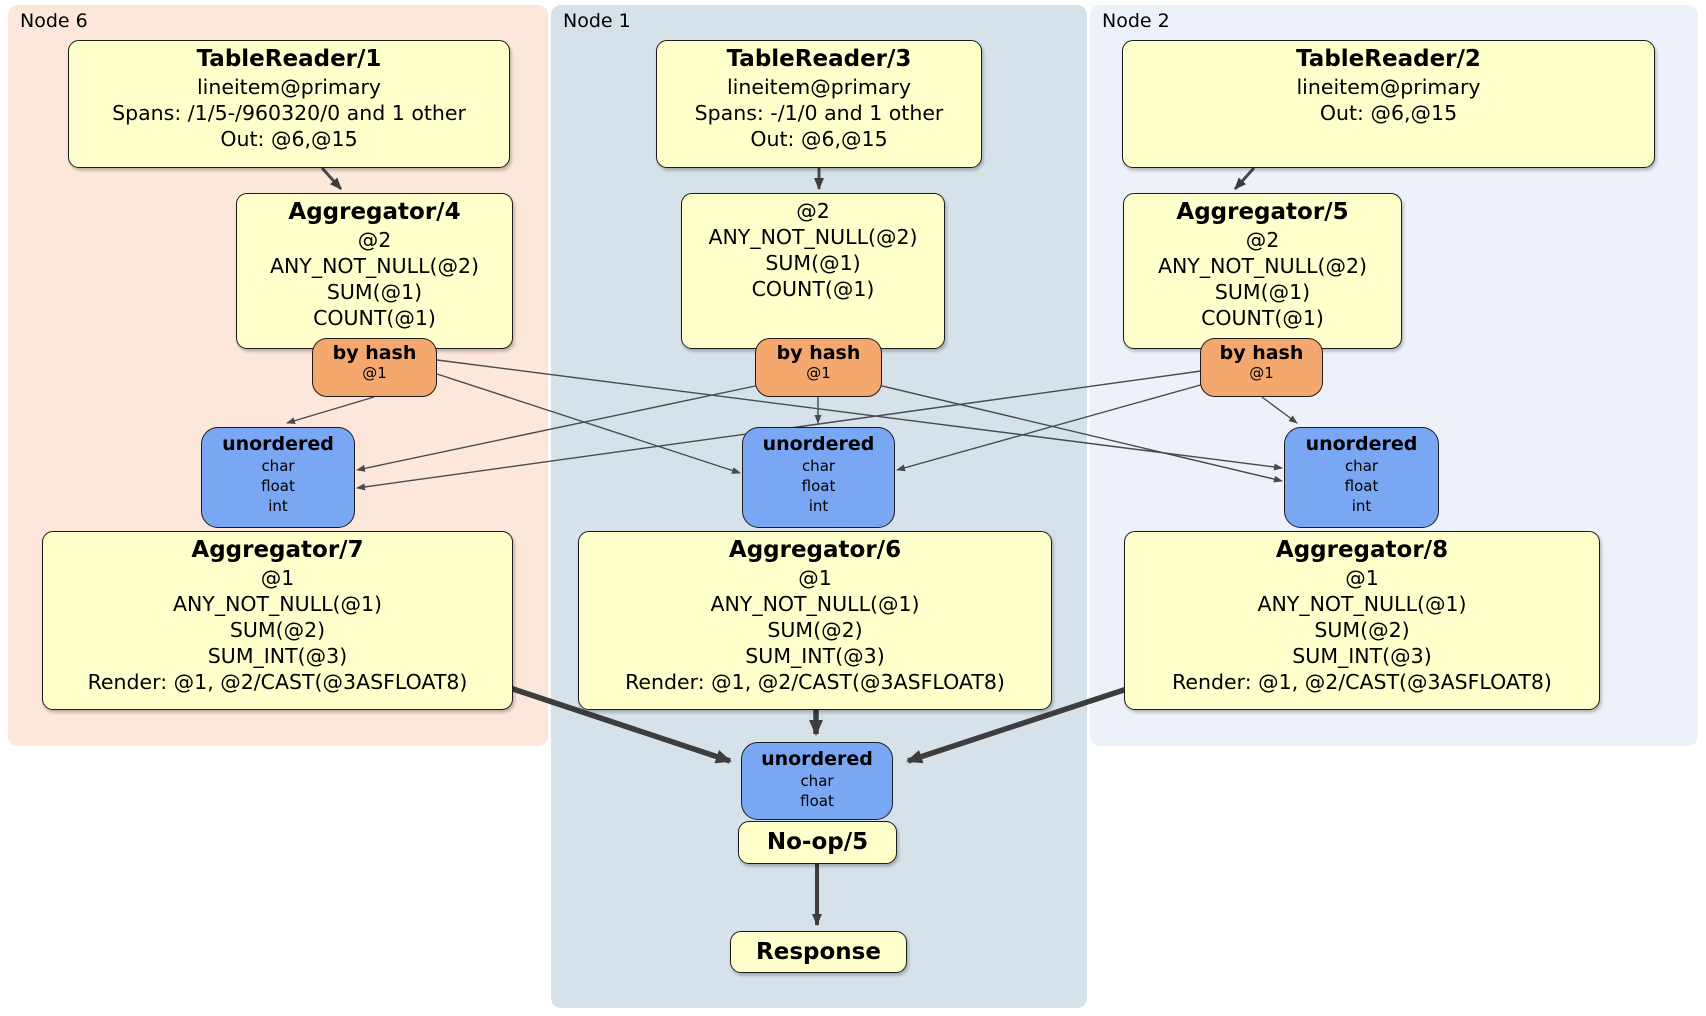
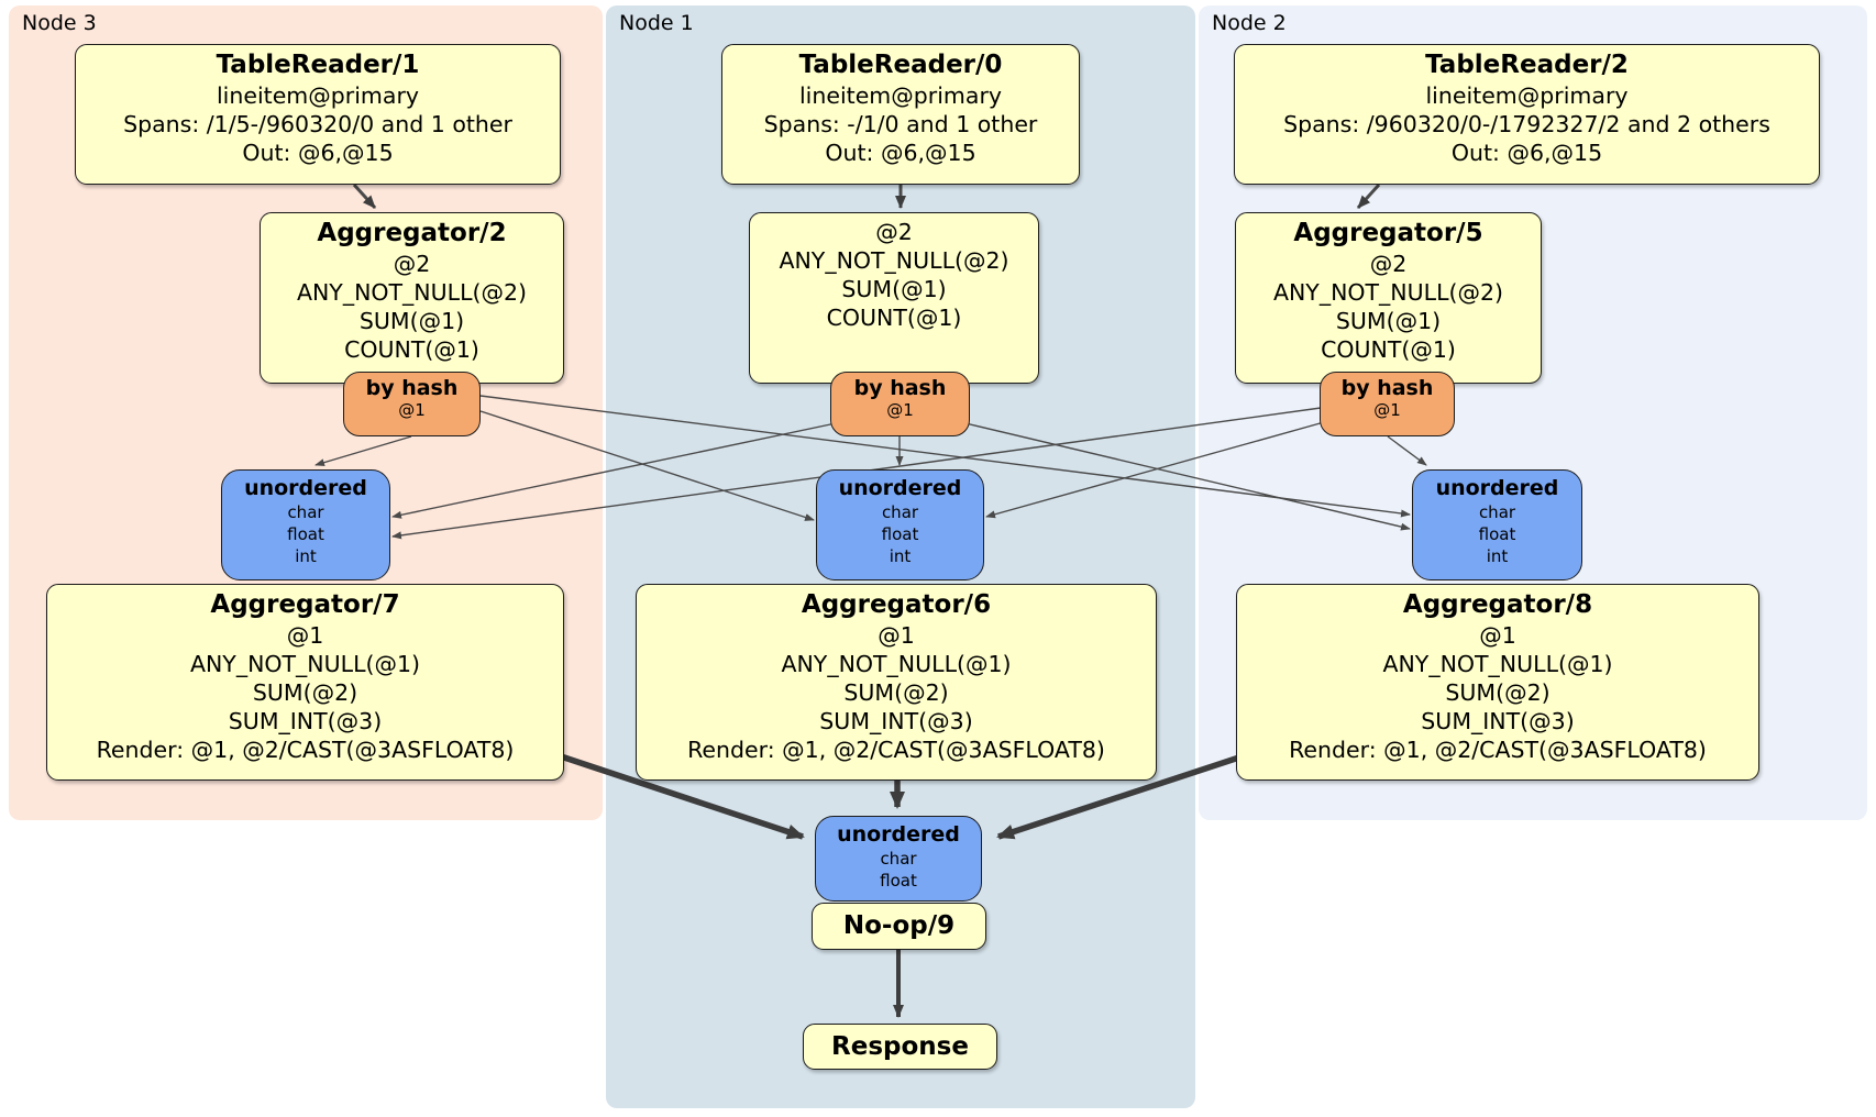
- Node 6
+ Node 3
  Node 1
  Node 2
  TableReader/1
  lineitem@primary
  Spans: /1/5-/960320/0 and 1 other
  Out: @6,@15
- TableReader/3
+ TableReader/0
  lineitem@primary
  Spans: -/1/0 and 1 other
  Out: @6,@15
  TableReader/2
  lineitem@primary
+ Spans: /960320/0-/1792327/2 and 2 others
  Out: @6,@15
- Aggregator/4
+ Aggregator/2
  @2
  ANY_NOT_NULL(@2)
  SUM(@1)
  COUNT(@1)
  @2
  ANY_NOT_NULL(@2)
  SUM(@1)
  COUNT(@1)
  Aggregator/5
  @2
  ANY_NOT_NULL(@2)
  SUM(@1)
  COUNT(@1)
  by hash
  @1
  by hash
  @1
  by hash
  @1
  unordered
  char
  float
  int
  unordered
  char
  float
  int
  unordered
  char
  float
  int
  Aggregator/7
  @1
  ANY_NOT_NULL(@1)
  SUM(@2)
  SUM_INT(@3)
  Render: @1, @2/CAST(@3ASFLOAT8)
  Aggregator/6
  @1
  ANY_NOT_NULL(@1)
  SUM(@2)
  SUM_INT(@3)
  Render: @1, @2/CAST(@3ASFLOAT8)
  Aggregator/8
  @1
  ANY_NOT_NULL(@1)
  SUM(@2)
  SUM_INT(@3)
  Render: @1, @2/CAST(@3ASFLOAT8)
  unordered
  char
  float
- No-op/5
+ No-op/9
  Response
